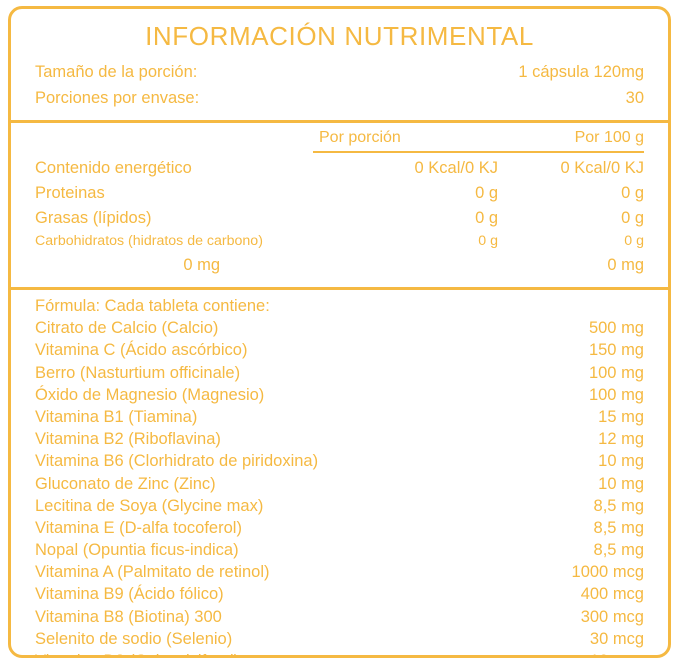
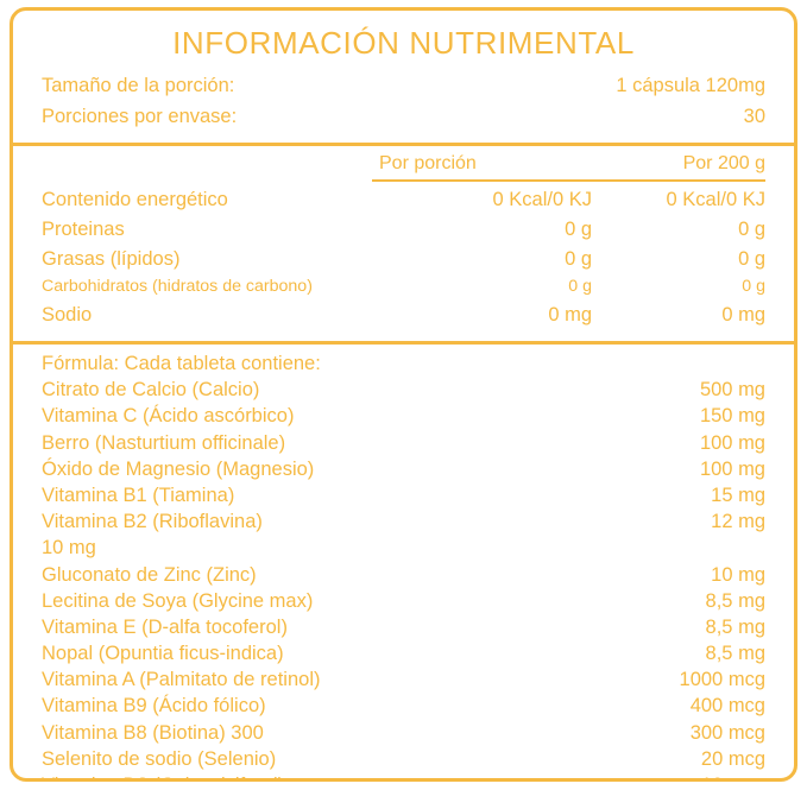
  INFORMACIÓN NUTRIMENTAL
  Tamaño de la porción:
  1 cápsula 120mg
  Porciones por envase:
  30
  Por porción
- Por 100 g
+ Por 200 g
  Contenido energético
  0 Kcal/0 KJ
  0 Kcal/0 KJ
  Proteinas
  0 g
  0 g
  Grasas (lípidos)
  0 g
  0 g
  Carbohidratos (hidratos de carbono)
  0 g
  0 g
+ Sodio
  0 mg
  0 mg
  Fórmula: Cada tableta contiene:
  Citrato de Calcio (Calcio)
  500 mg
  Vitamina C (Ácido ascórbico)
  150 mg
  Berro (Nasturtium officinale)
  100 mg
  Óxido de Magnesio (Magnesio)
  100 mg
  Vitamina B1 (Tiamina)
  15 mg
  Vitamina B2 (Riboflavina)
  12 mg
- Vitamina B6 (Clorhidrato de piridoxina)
  10 mg
  Gluconato de Zinc (Zinc)
  10 mg
  Lecitina de Soya (Glycine max)
  8,5 mg
  Vitamina E (D-alfa tocoferol)
  8,5 mg
  Nopal (Opuntia ficus-indica)
  8,5 mg
  Vitamina A (Palmitato de retinol)
  1000 mcg
  Vitamina B9 (Ácido fólico)
  400 mcg
  Vitamina B8 (Biotina) 300
  300 mcg
  Selenito de sodio (Selenio)
- 30 mcg
+ 20 mcg
